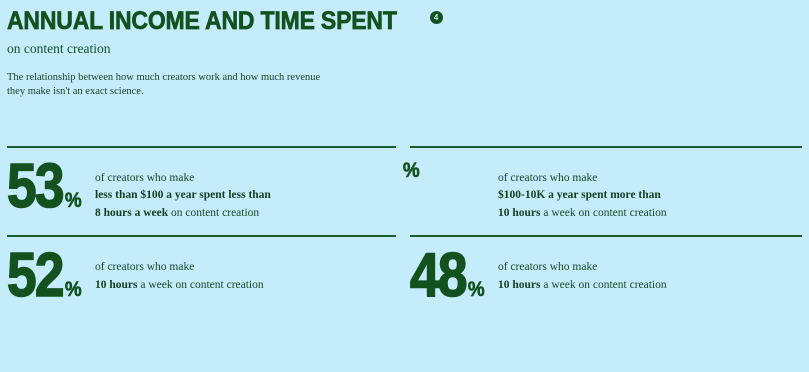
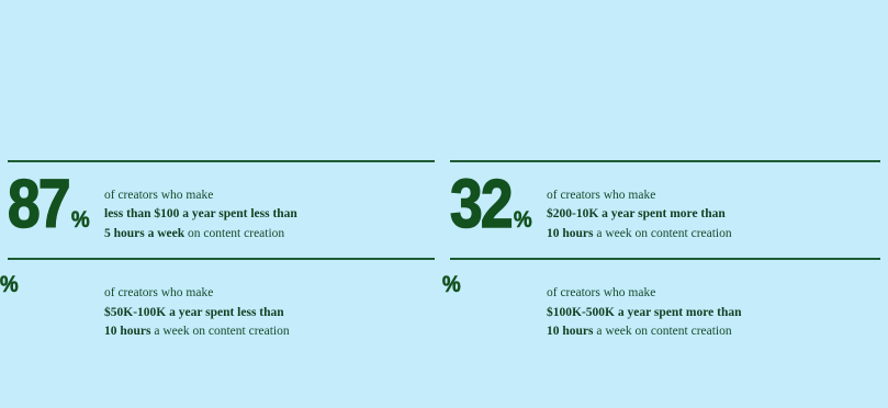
- ANNUAL INCOME AND TIME SPENT
- 4
- on content creation
- The relationship between how much creators work and how much revenue they make isn't an exact science.
- 53
+ 87
  %
  of creators who make
  less than $100 a year spent less than
- 8 hours a week on content creation
+ 5 hours a week on content creation
+ 32
  %
  of creators who make
- $100-10K a year spent more than
+ $200-10K a year spent more than
  10 hours a week on content creation
- 52
  %
  of creators who make
+ $50K-100K a year spent less than
  10 hours a week on content creation
- 48
  %
  of creators who make
+ $100K-500K a year spent more than
  10 hours a week on content creation
